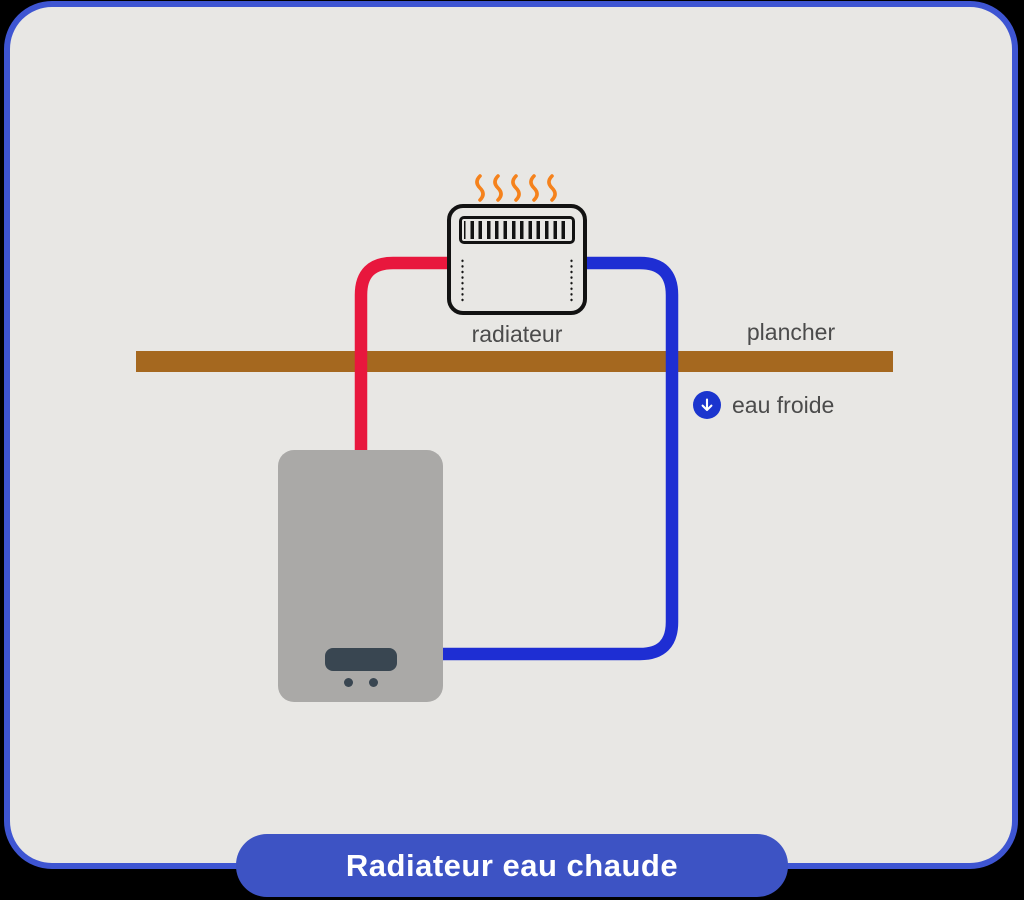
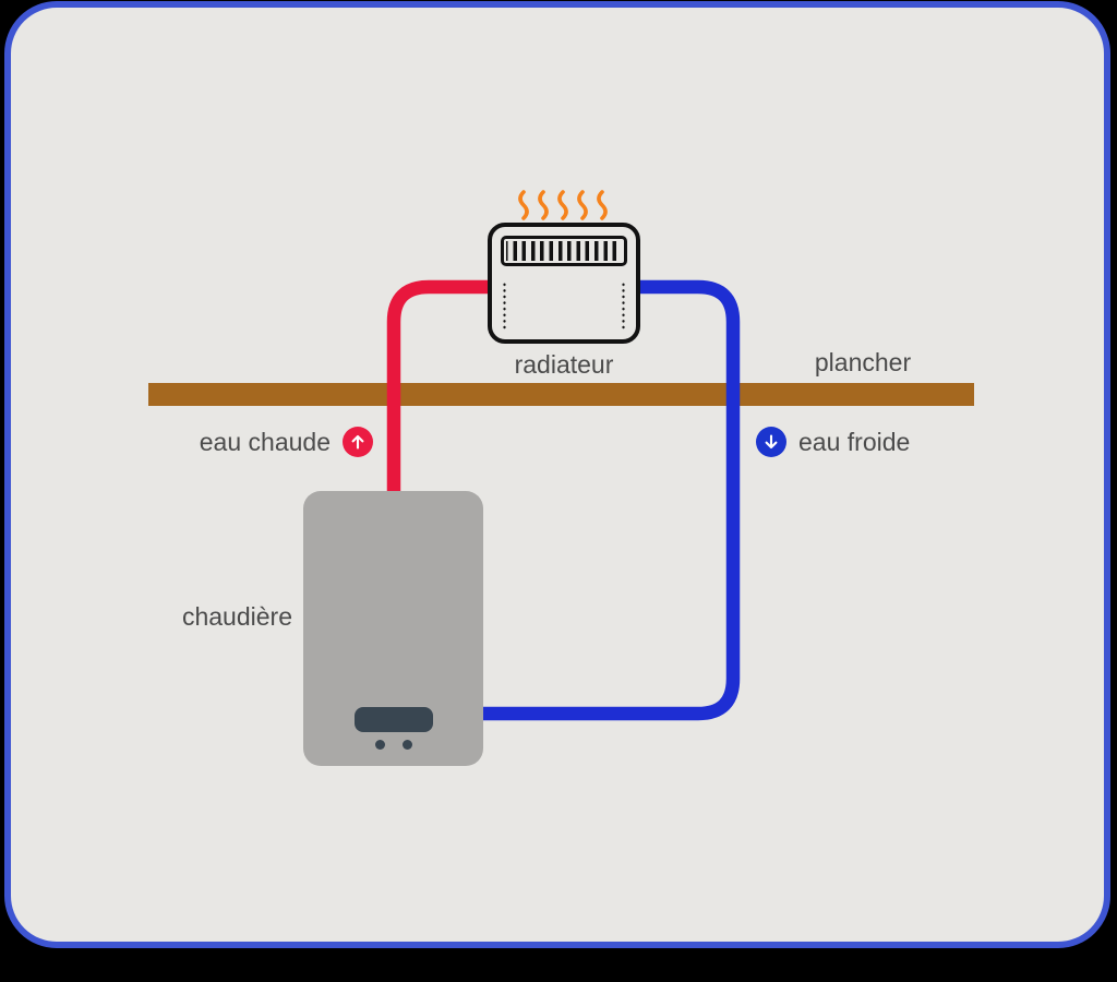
  radiateur
  plancher
+ chaudière
+ eau chaude
  eau froide
- Radiateur eau chaude
